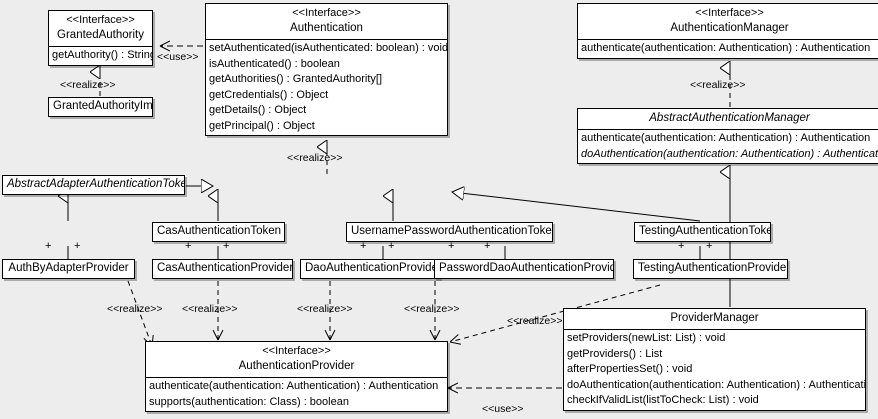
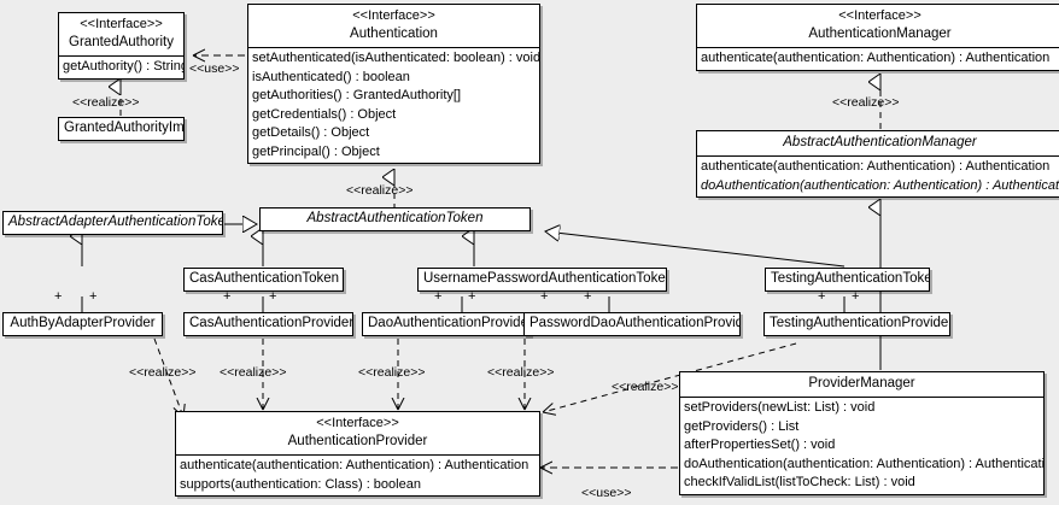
  <<Interface>>
  GrantedAuthority
  getAuthority() : Strin
  GrantedAuthorityIm
  <<Interface>>
  Authentication
  setAuthenticated(isAuthenticated: boolean) : void
  isAuthenticated() : boolean
  getAuthorities() : GrantedAuthority[]
  getCredentials() : Object
  getDetails() : Object
  getPrincipal() : Object
  <<Interface>>
  AuthenticationManager
  authenticate(authentication: Authentication) : Authentication
  AbstractAuthenticationManager
  authenticate(authentication: Authentication) : Authentication
  doAuthentication(authentication: Authentication) : Authenticat
  AbstractAdapterAuthenticationToke
+ AbstractAuthenticationToken
  CasAuthenticationToken
  UsernamePasswordAuthenticationToke
  TestingAuthenticationToke
  AuthByAdapterProvider
  CasAuthenticationProvider
  DaoAuthenticationProvid
  PasswordDaoAuthenticationProvid
  TestingAuthenticationProvide
  <<Interface>>
  AuthenticationProvider
  authenticate(authentication: Authentication) : Authentication
  supports(authentication: Class) : boolean
  ProviderManager
  setProviders(newList: List) : void
  getProviders() : List
  afterPropertiesSet() : void
  doAuthentication(authentication: Authentication) : Authenticati
  checkIfValidList(listToCheck: List) : void
  <<use>>
  <<realize>>
  <<realize>>
  <<realize>>
  <<realize>>
  <<realize>>
  <<realize>>
  <<realize>>
  <<realize>>
  <<use>>
  +
  +
  +
  +
  +
  +
  +
  +
  +
  +
